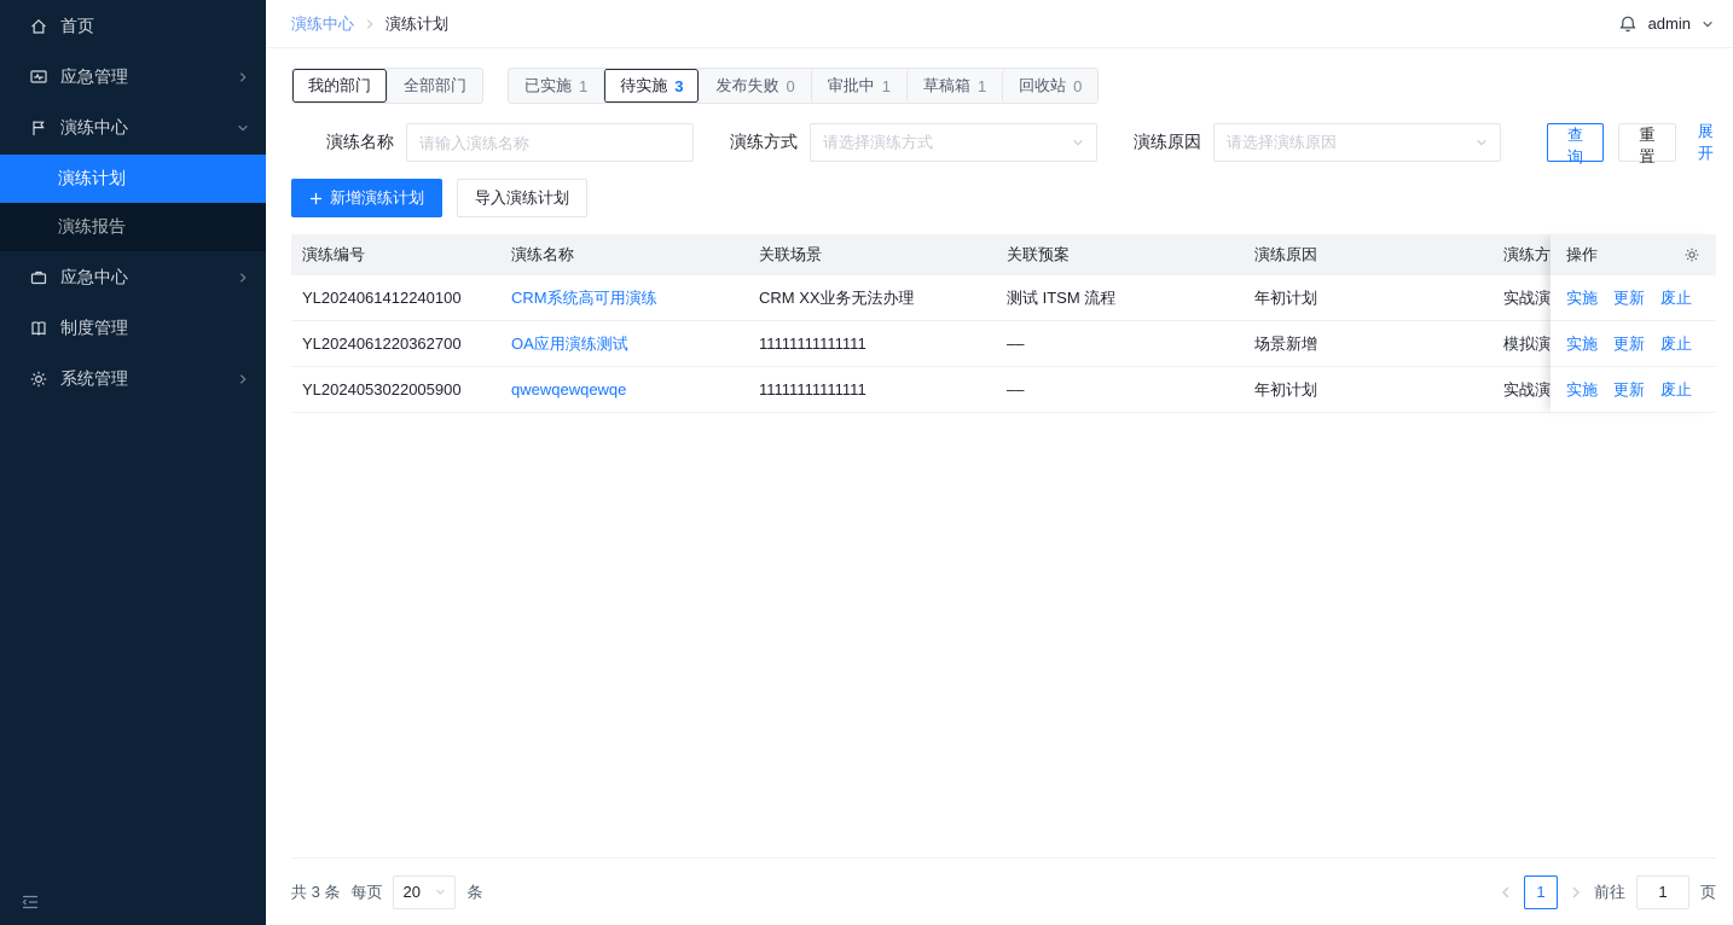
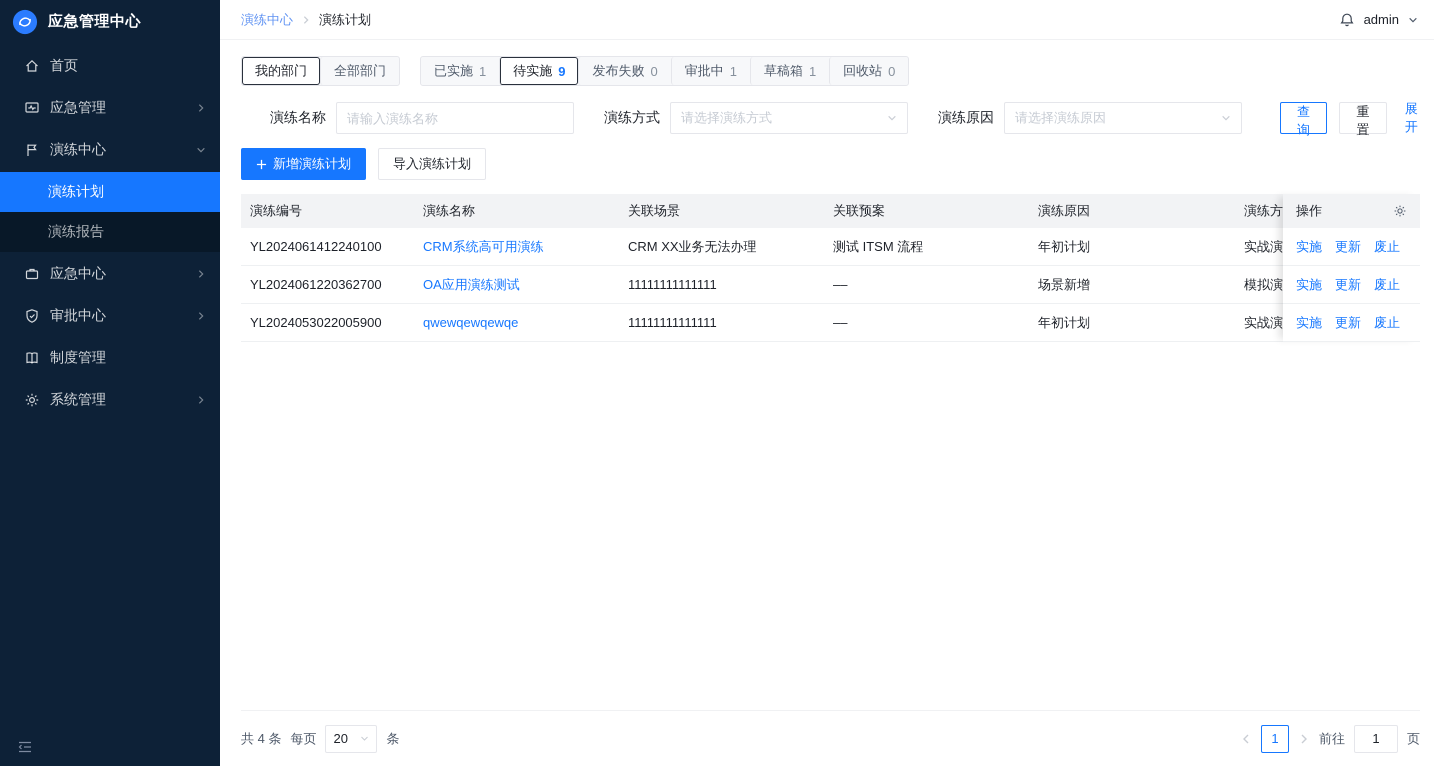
+ 应急管理中心
  首页
  应急管理
  演练中心
  演练计划
  演练报告
  应急中心
+ 审批中心
  制度管理
  系统管理
  演练中心
  演练计划
  admin
  我的部门
  全部部门
  已实施
  1
  待实施
- 3
+ 9
  发布失败
  0
  审批中
  1
  草稿箱
  1
  回收站
  0
  演练名称
  请输入演练名称
  演练方式
  请选择演练方式
  演练原因
  请选择演练原因
  查询
  重置
  展开
  新增演练计划
  导入演练计划
  演练编号
  演练名称
  关联场景
  关联预案
  演练原因
  演练方
  YL2024061412240100
  CRM系统高可用演练
  CRM XX业务无法办理
  测试 ITSM 流程
  年初计划
  实战演
  YL2024061220362700
  OA应用演练测试
  11111111111111
  ––
  场景新增
  模拟演
  YL2024053022005900
  qwewqewqewqe
  11111111111111
  ––
  年初计划
  实战演
  操作
  实施
  更新
  废止
  实施
  更新
  废止
  实施
  更新
  废止
- 共 3 条
+ 共 4 条
  每页
  20
  条
  1
  前往
  1
  页
